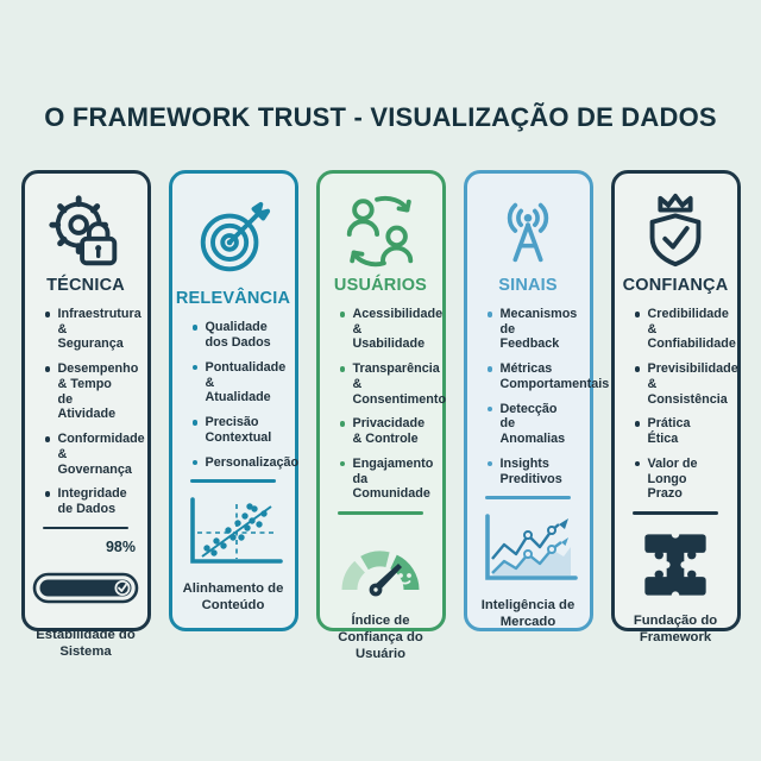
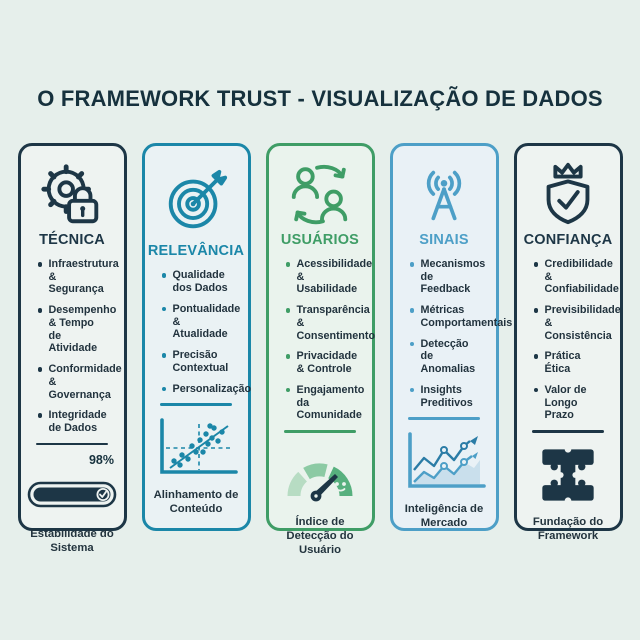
  O FRAMEWORK TRUST - VISUALIZAÇÃO DE DADOS
  TÉCNICA
  Infraestrutura & Segurança
  Desempenho & Tempo de Atividade
  Conformidade & Governança
  Integridade de Dados
  98%
  Estabilidade do Sistema
  RELEVÂNCIA
  Qualidade dos Dados
  Pontualidade & Atualidade
  Precisão Contextual
  Personalização
  Alinhamento de Conteúdo
  USUÁRIOS
  Acessibilidade & Usabilidade
  Transparência & Consentimento
  Privacidade & Controle
  Engajamento da Comunidade
- Índice de Confiança do Usuário
+ Índice de Detecção do Usuário
  SINAIS
  Mecanismos de Feedback
  Métricas Comportamentais
  Detecção de Anomalias
  Insights Preditivos
  Inteligência de Mercado
  CONFIANÇA
  Credibilidade & Confiabilidade
  Previsibilidade & Consistência
  Prática Ética
  Valor de Longo Prazo
  Fundação do Framework
